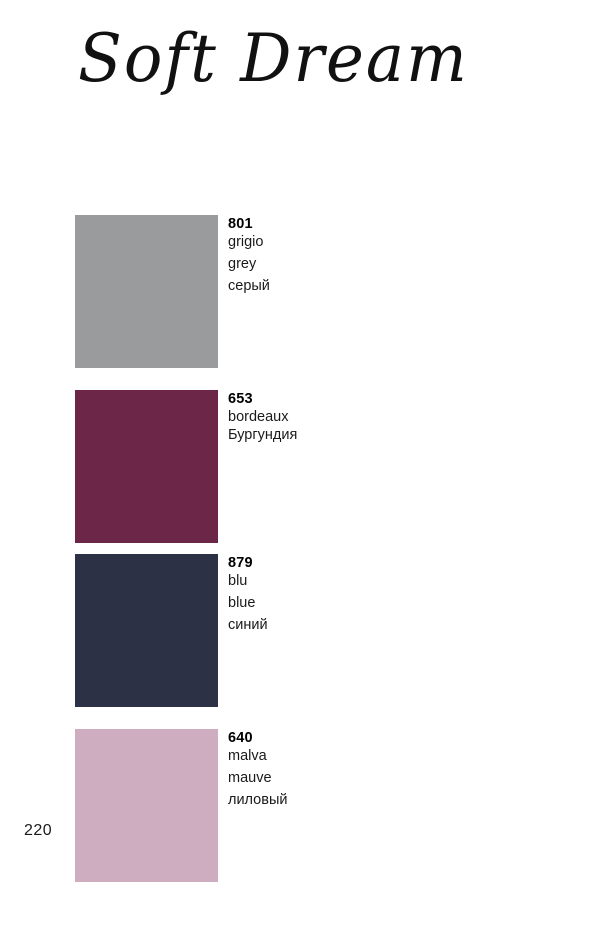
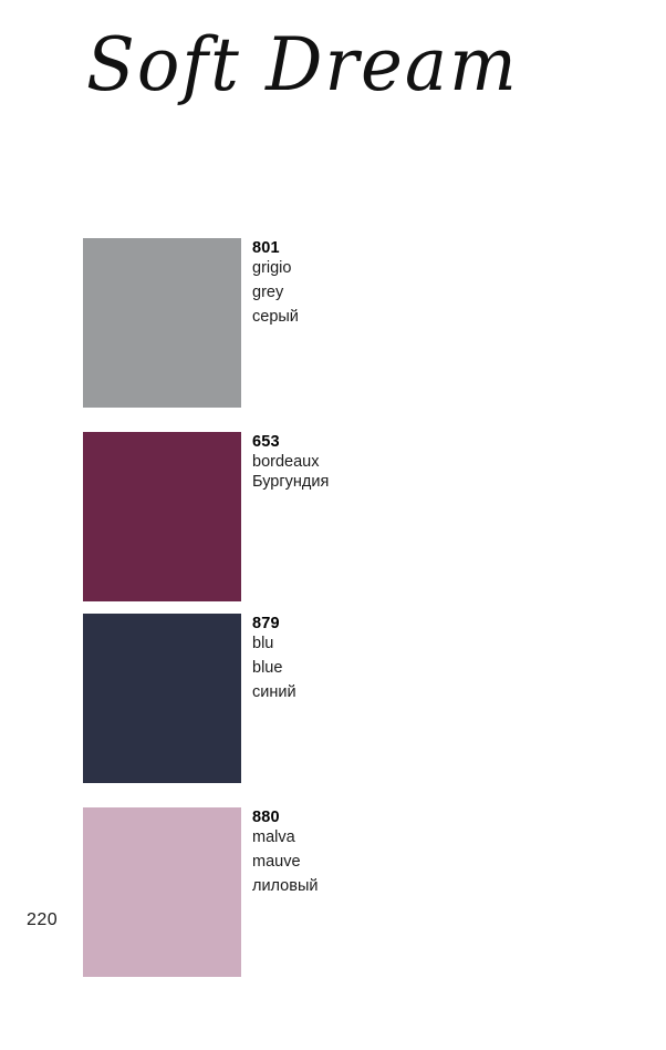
  Soft Dream
  801
  grigio
  grey
  серый
  653
  bordeaux
  Бургундия
  879
  blu
  blue
  синий
- 640
+ 880
  malva
  mauve
  лиловый
  220
